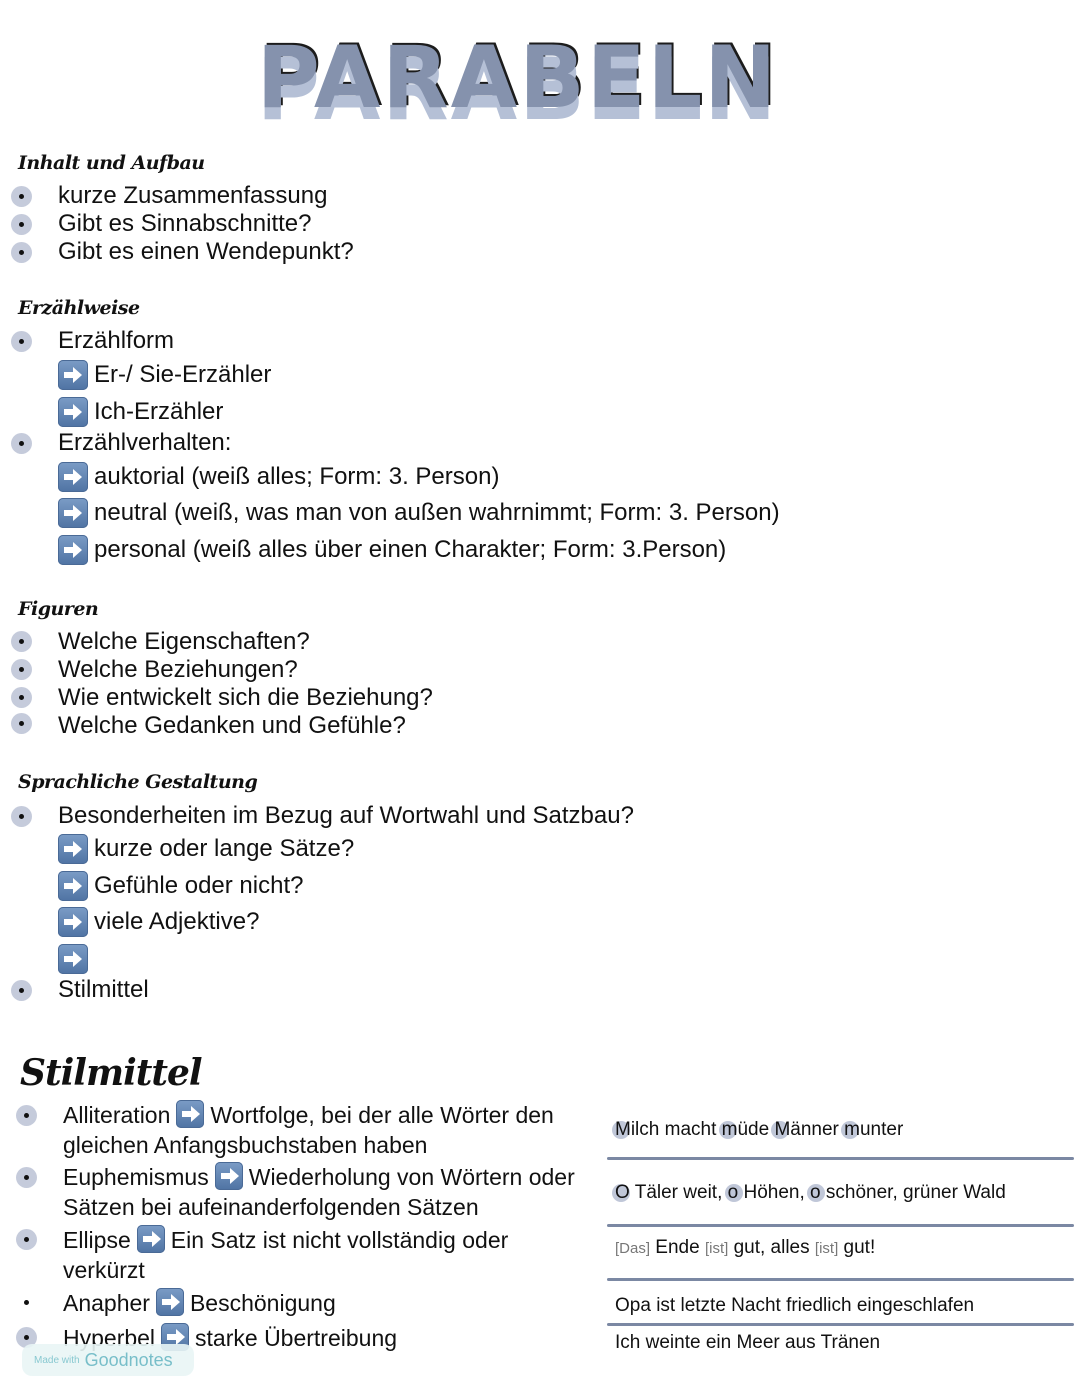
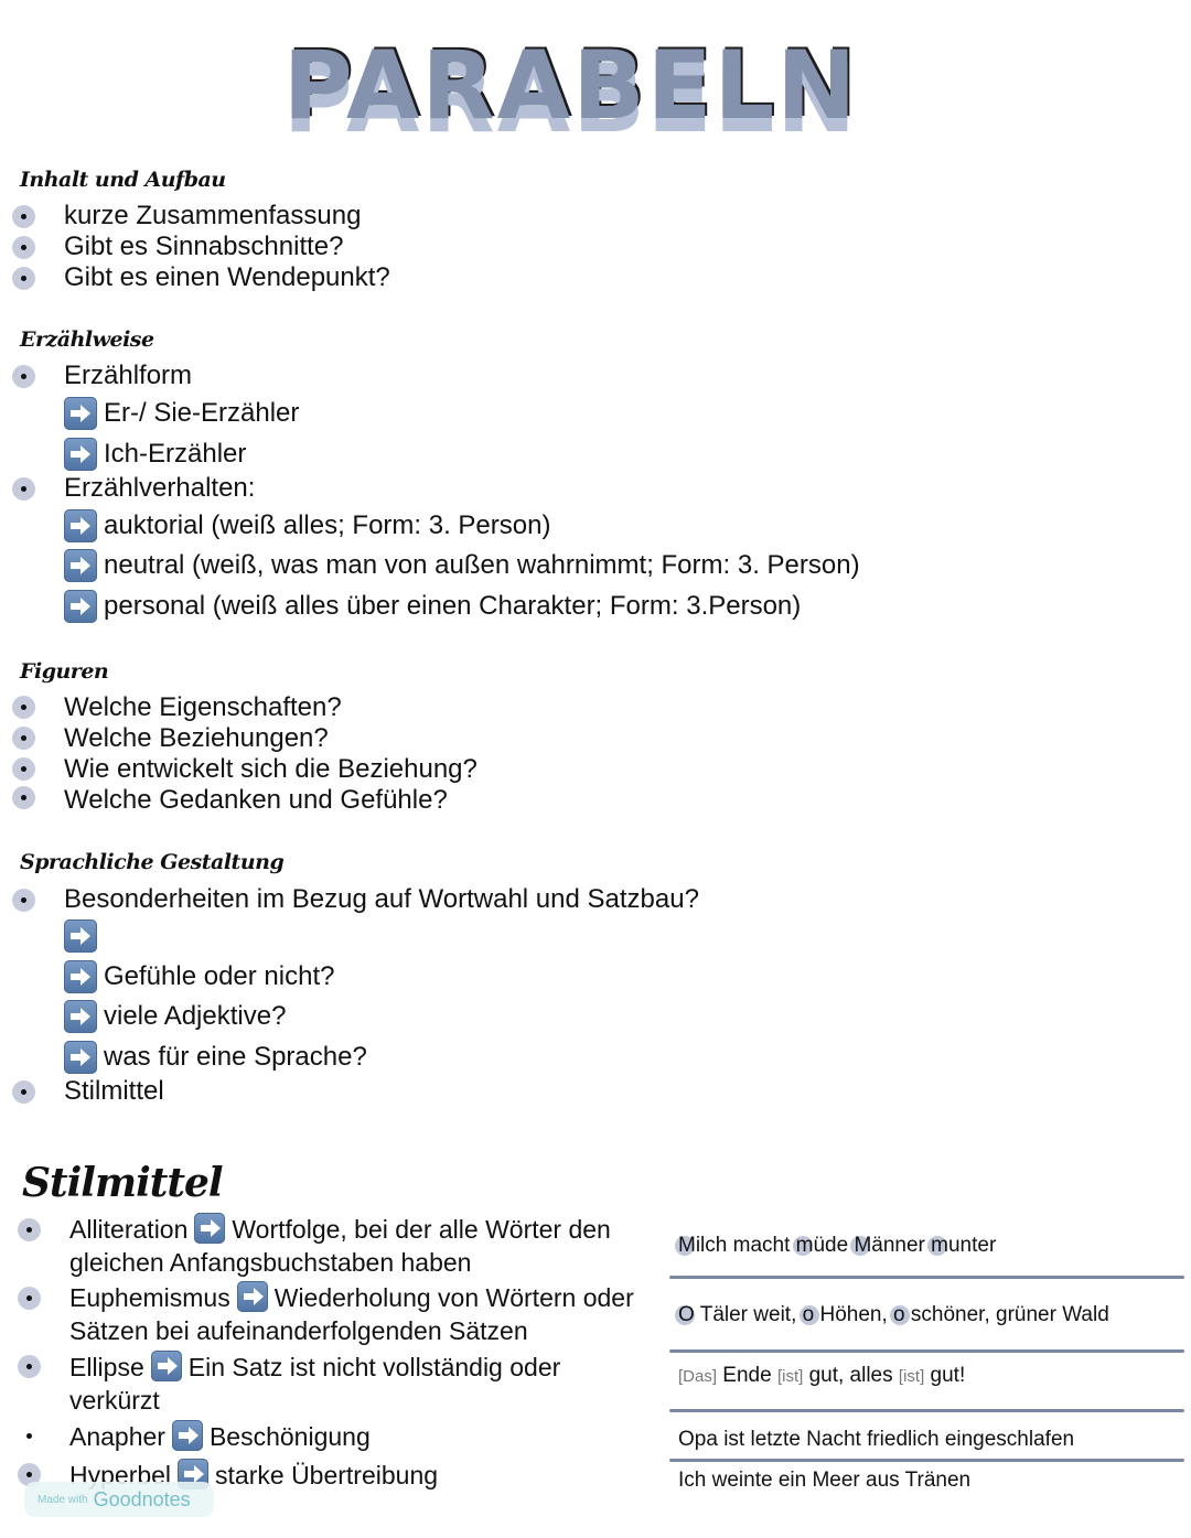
  PARABELN
  Inhalt und Aufbau
  kurze Zusammenfassung
  Gibt es Sinnabschnitte?
  Gibt es einen Wendepunkt?
  Erzählweise
  Erzählform
  Er-/ Sie-Erzähler
  Ich-Erzähler
  Erzählverhalten:
  auktorial (weiß alles; Form: 3. Person)
  neutral (weiß, was man von außen wahrnimmt; Form: 3. Person)
  personal (weiß alles über einen Charakter; Form: 3.Person)
  Figuren
  Welche Eigenschaften?
  Welche Beziehungen?
  Wie entwickelt sich die Beziehung?
  Welche Gedanken und Gefühle?
  Sprachliche Gestaltung
  Besonderheiten im Bezug auf Wortwahl und Satzbau?
- kurze oder lange Sätze?
  Gefühle oder nicht?
  viele Adjektive?
+ was für eine Sprache?
  Stilmittel
  Stilmittel
  Alliteration Wortfolge, bei der alle Wörter den gleichen Anfangsbuchstaben haben
  Euphemismus Wiederholung von Wörtern oder Sätzen bei aufeinanderfolgenden Sätzen
  Ellipse Ein Satz ist nicht vollständig oder verkürzt
  Anapher Beschönigung
  Hyperbel starke Übertreibung
  Milch macht müde Männer munter
  O Täler weit, o Höhen, o schöner, grüner Wald
  [Das] Ende [ist] gut, alles [ist] gut!
  Opa ist letzte Nacht friedlich eingeschlafen
  Ich weinte ein Meer aus Tränen
  Made with
  Goodnotes
